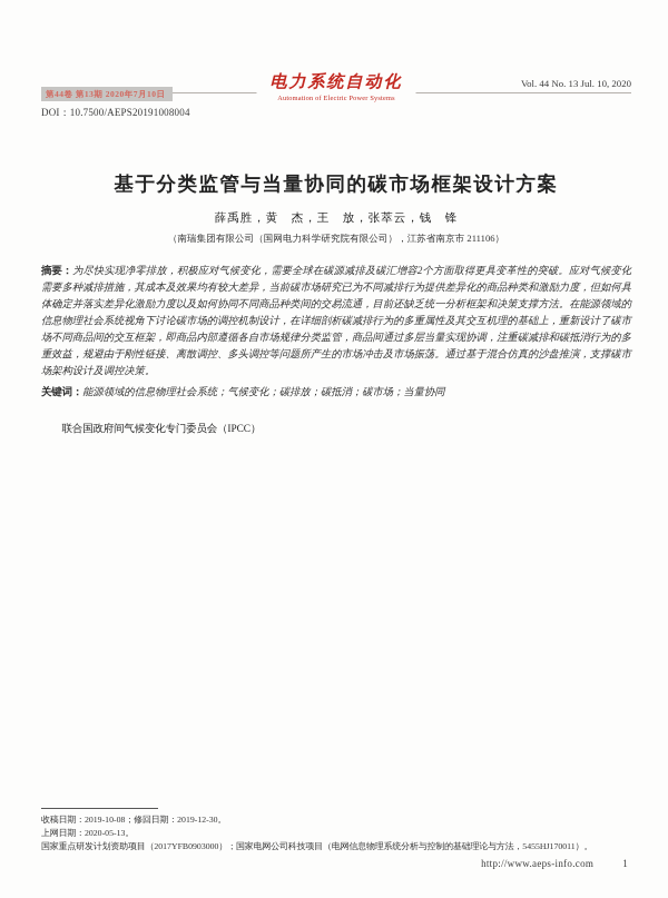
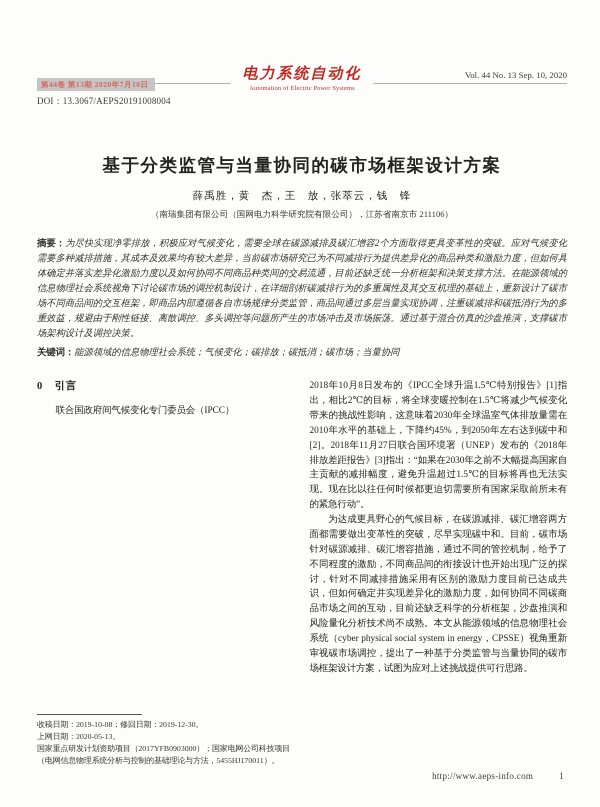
  第44卷 第13期 2020年7月10日
- DOI：10.7500/AEPS20191008004
+ DOI：13.3067/AEPS20191008004
  电力系统自动化
- Vol. 44 No. 13 Jul. 10, 2020
+ Vol. 44 No. 13 Sep. 10, 2020
  基于分类监管与当量协同的碳市场框架设计方案
  薛禹胜，黄 杰，王 放，张萃云，钱 锋
  （南瑞集团有限公司（国网电力科学研究院有限公司），江苏省南京市 211106）
  摘要：为尽快实现净零排放，积极应对气候变化，需要全球在碳源减排及碳汇增容2个方面取得更具变革性的突破。应对气候变化需要多种减排措施，其成本及效果均有较大差异，当前碳市场研究已为不同减排行为提供差异化的商品种类和激励力度，但如何具体确定并落实差异化激励力度以及如何协同不同商品种类间的交易流通，目前还缺乏统一分析框架和决策支撑方法。在能源领域的信息物理社会系统视角下讨论碳市场的调控机制设计，在详细剖析碳减排行为的多重属性及其交互机理的基础上，重新设计了碳市场不同商品间的交互框架，即商品内部遵循各自市场规律分类监管，商品间通过多层当量实现协调，注重碳减排和碳抵消行为的多重效益，规避由于刚性链接、离散调控、多头调控等问题所产生的市场冲击及市场振荡。通过基于混合仿真的沙盘推演，支撑碳市场架构设计及调控决策。
  关键词：能源领域的信息物理社会系统；气候变化；碳排放；碳抵消；碳市场；当量协同
+ 0 引言
  联合国政府间气候变化专门委员会（IPCC）
  收稿日期：2019-10-08；修回日期：2019-12-30。
  上网日期：2020-05-13。
  国家重点研发计划资助项目（2017YFB0903000）；国家电网公司科技项目（电网信息物理系统分析与控制的基础理论与方法，5455HJ170011）。
+ 2018年10月8日发布的《IPCC全球升温1.5℃特别报告》[1]指出，相比2℃的目标，将全球变暖控制在1.5℃将减少气候变化带来的挑战性影响，这意味着2030年全球温室气体排放量需在2010年水平的基础上，下降约45%，到2050年左右达到碳中和[2]。2018年11月27日联合国环境署（UNEP）发布的《2018年排放差距报告》[3]指出：“如果在2030年之前不大幅提高国家自主贡献的减排幅度，避免升温超过1.5℃的目标将再也无法实现。现在比以往任何时候都更迫切需要所有国家采取前所未有的紧急行动”。
+ 为达成更具野心的气候目标，在碳源减排、碳汇增容两方面都需要做出变革性的突破，尽早实现碳中和。目前，碳市场针对碳源减排、碳汇增容措施，通过不同的管控机制，给予了不同程度的激励，不同商品间的衔接设计也开始出现广泛的探讨，针对不同减排措施采用有区别的激励力度目前已达成共识，但如何确定并实现差异化的激励力度，如何协同不同碳商品市场之间的互动，目前还缺乏科学的分析框架，沙盘推演和风险量化分析技术尚不成熟。本文从能源领域的信息物理社会系统（cyber physical social system in energy，CPSSE）视角重新审视碳市场调控，提出了一种基于分类监管与当量协同的碳市场框架设计方案，试图为应对上述挑战提供可行思路。
  http://www.aeps-info.com 1
